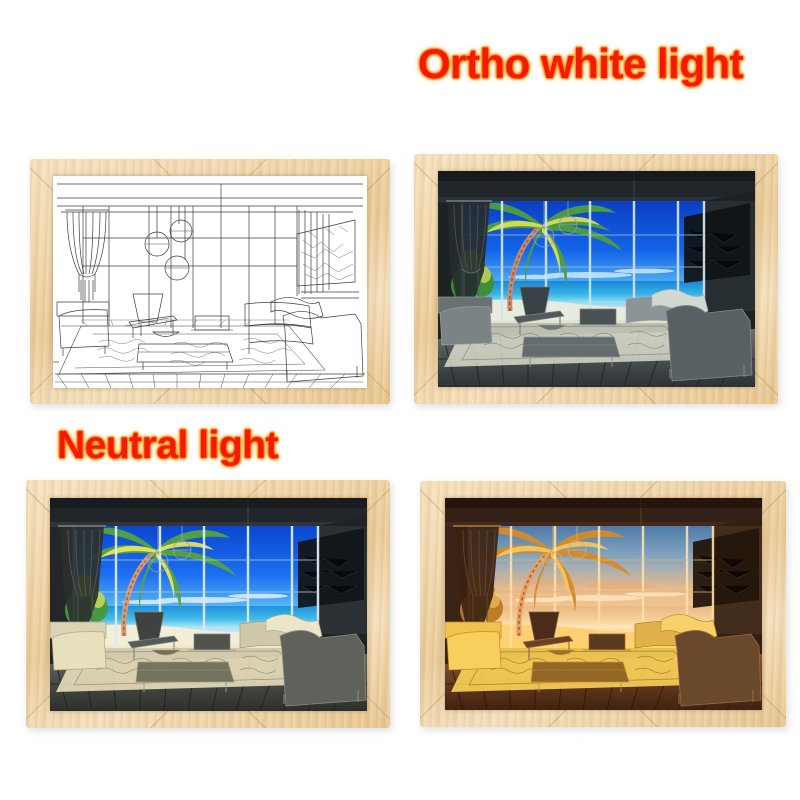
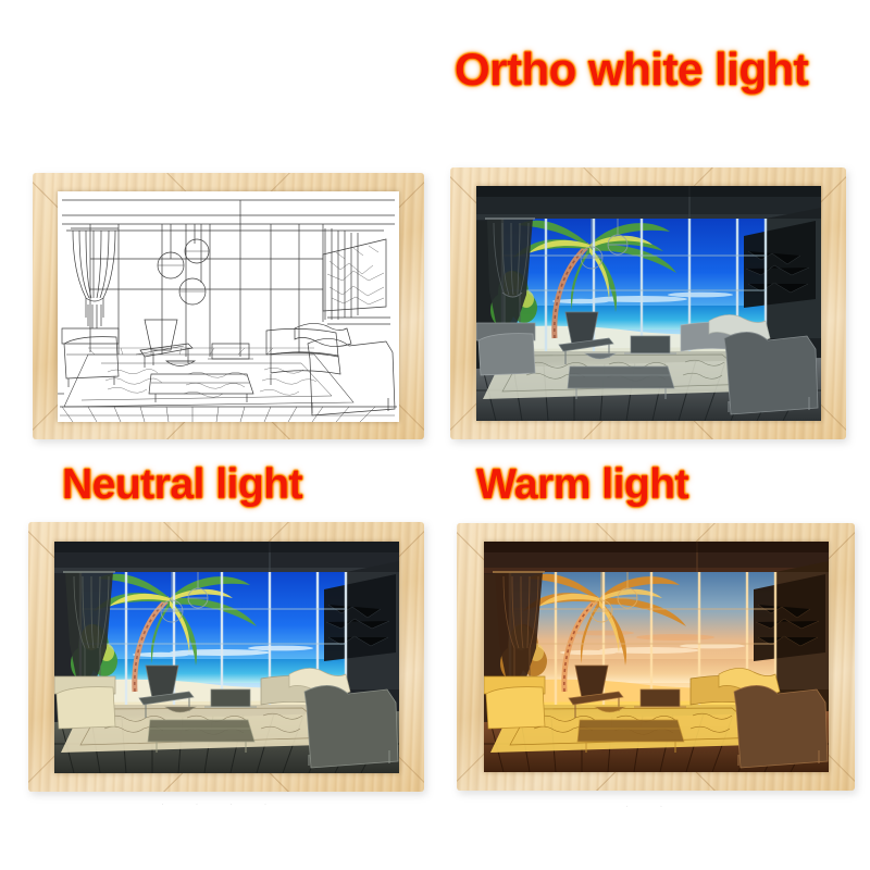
  Ortho white light
  Neutral light
+ Warm light
